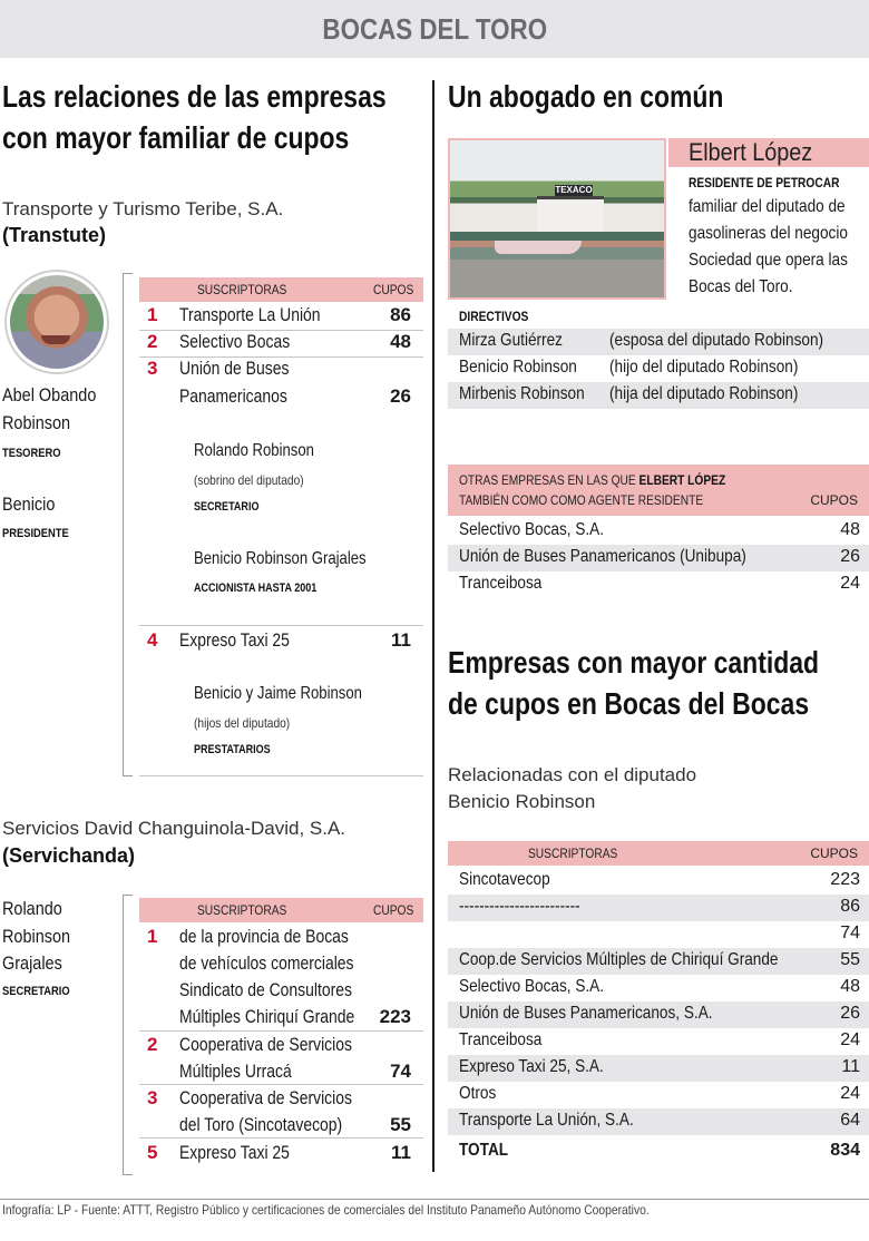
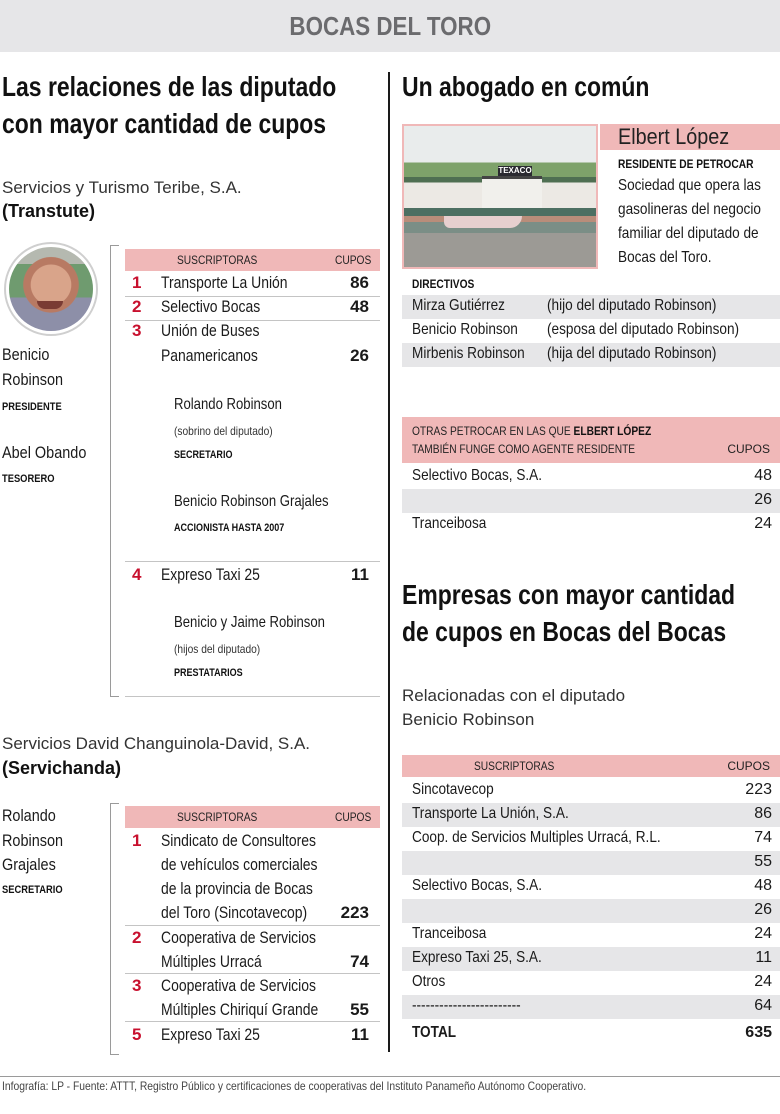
  BOCAS DEL TORO
- Las relaciones de las empresas
+ Las relaciones de las diputado
- con mayor familiar de cupos
+ con mayor cantidad de cupos
- Transporte y Turismo Teribe, S.A.
+ Servicios y Turismo Teribe, S.A.
  (Transtute)
- Abel Obando
+ Benicio
  Robinson
- TESORERO
+ PRESIDENTE
- Benicio
+ Abel Obando
- PRESIDENTE
+ TESORERO
  SUSCRIPTORAS
  CUPOS
  1
  Transporte La Unión
  86
  2
  Selectivo Bocas
  48
  3
  Unión de Buses
  Panamericanos
  26
  Rolando Robinson
  (sobrino del diputado)
  SECRETARIO
  Benicio Robinson Grajales
- ACCIONISTA HASTA 2001
+ ACCIONISTA HASTA 2007
  4
  Expreso Taxi 25
  11
  Benicio y Jaime Robinson
  (hijos del diputado)
  PRESTATARIOS
  Servicios David Changuinola-David, S.A.
  (Servichanda)
  Rolando
  Robinson
  Grajales
  SECRETARIO
  SUSCRIPTORAS
  CUPOS
  1
- de la provincia de Bocas
+ Sindicato de Consultores
  de vehículos comerciales
- Sindicato de Consultores
+ de la provincia de Bocas
- Múltiples Chiriquí Grande
+ del Toro (Sincotavecop)
  223
  2
  Cooperativa de Servicios
  Múltiples Urracá
  74
  3
  Cooperativa de Servicios
- del Toro (Sincotavecop)
+ Múltiples Chiriquí Grande
  55
  5
  Expreso Taxi 25
  11
  Un abogado en común
  TEXACO
  Elbert López
  RESIDENTE DE PETROCAR
- familiar del diputado de
+ Sociedad que opera las
  gasolineras del negocio
- Sociedad que opera las
+ familiar del diputado de
  Bocas del Toro.
  DIRECTIVOS
  Mirza Gutiérrez
- (esposa del diputado Robinson)
+ (hijo del diputado Robinson)
  Benicio Robinson
- (hijo del diputado Robinson)
+ (esposa del diputado Robinson)
  Mirbenis Robinson
  (hija del diputado Robinson)
- OTRAS EMPRESAS EN LAS QUE ELBERT LÓPEZ
+ OTRAS PETROCAR EN LAS QUE ELBERT LÓPEZ
- TAMBIÉN COMO COMO AGENTE RESIDENTE
+ TAMBIÉN FUNGE COMO AGENTE RESIDENTE
  CUPOS
  Selectivo Bocas, S.A.
  48
- Unión de Buses Panamericanos (Unibupa)
  26
  Tranceibosa
  24
  Empresas con mayor cantidad
  de cupos en Bocas del Bocas
  Relacionadas con el diputado
  Benicio Robinson
  SUSCRIPTORAS
  CUPOS
  Sincotavecop
  223
- ------------------------
+ Transporte La Unión, S.A.
  86
+ Coop. de Servicios Multiples Urracá, R.L.
  74
- Coop.de Servicios Múltiples de Chiriquí Grande
  55
  Selectivo Bocas, S.A.
  48
- Unión de Buses Panamericanos, S.A.
  26
  Tranceibosa
  24
  Expreso Taxi 25, S.A.
  11
  Otros
  24
- Transporte La Unión, S.A.
+ ------------------------
  64
  TOTAL
- 834
+ 635
- Infografía: LP - Fuente: ATTT, Registro Público y certificaciones de comerciales del Instituto Panameño Autónomo Cooperativo.
+ Infografía: LP - Fuente: ATTT, Registro Público y certificaciones de cooperativas del Instituto Panameño Autónomo Cooperativo.
